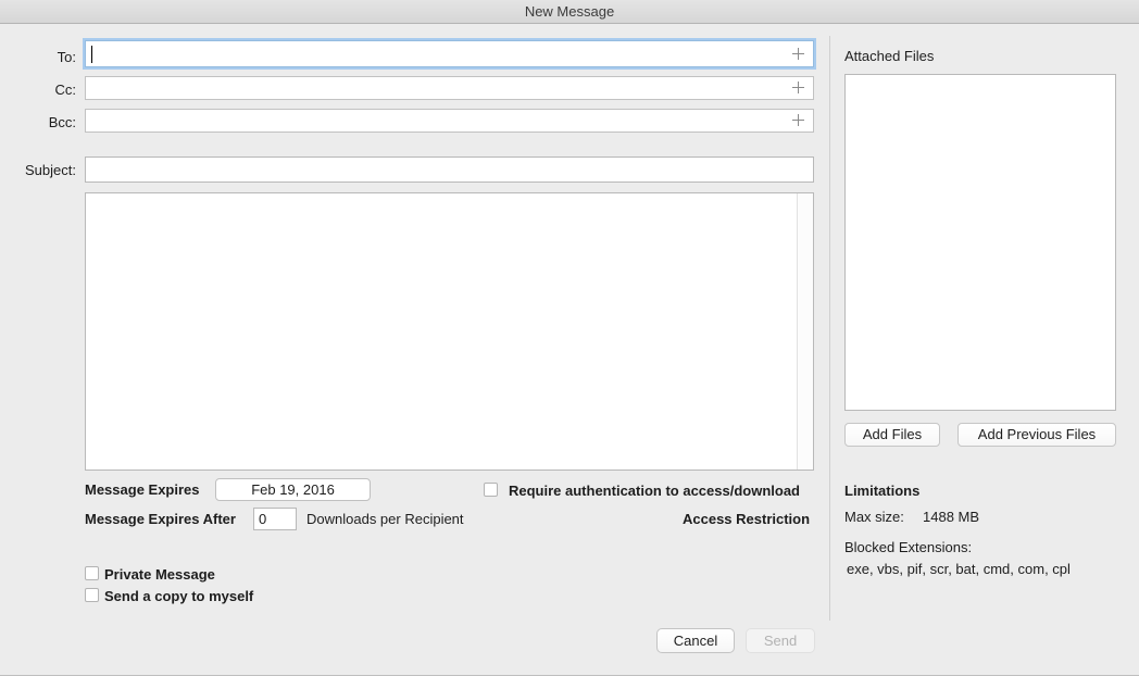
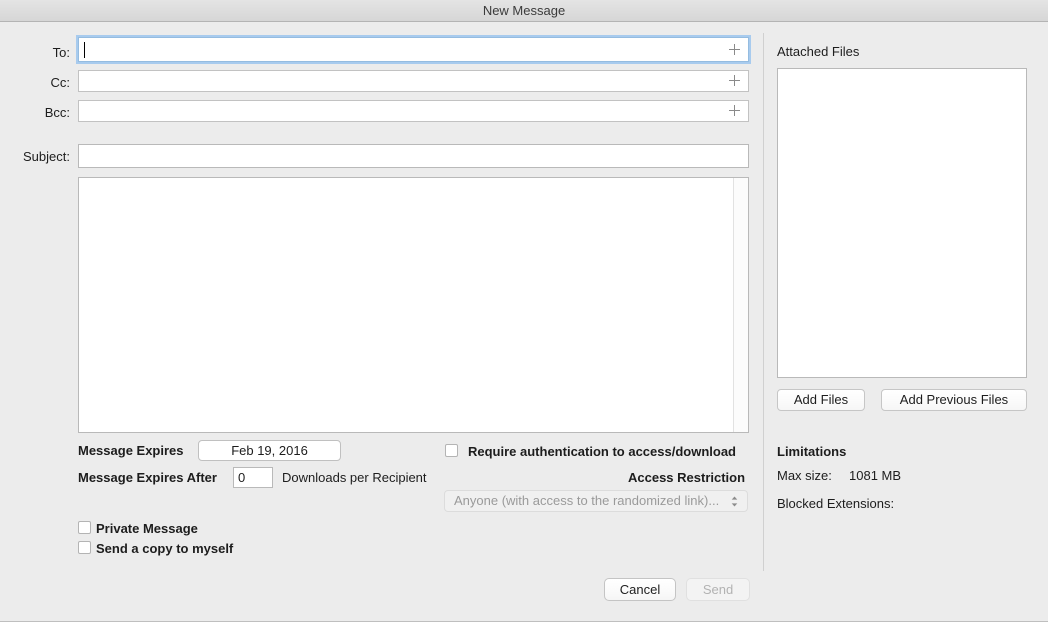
  New Message
  To:
  Cc:
  Bcc:
  Subject:
  Message Expires
  Feb 19, 2016
  Message Expires After
  0
  Downloads per Recipient
  Private Message
  Send a copy to myself
  Require authentication to access/download
  Access Restriction
+ Anyone (with access to the randomized link)...
  Attached Files
  Add Files
  Add Previous Files
  Limitations
  Max size:
- 1488 MB
+ 1081 MB
  Blocked Extensions:
- exe, vbs, pif, scr, bat, cmd, com, cpl
  Cancel
  Send
